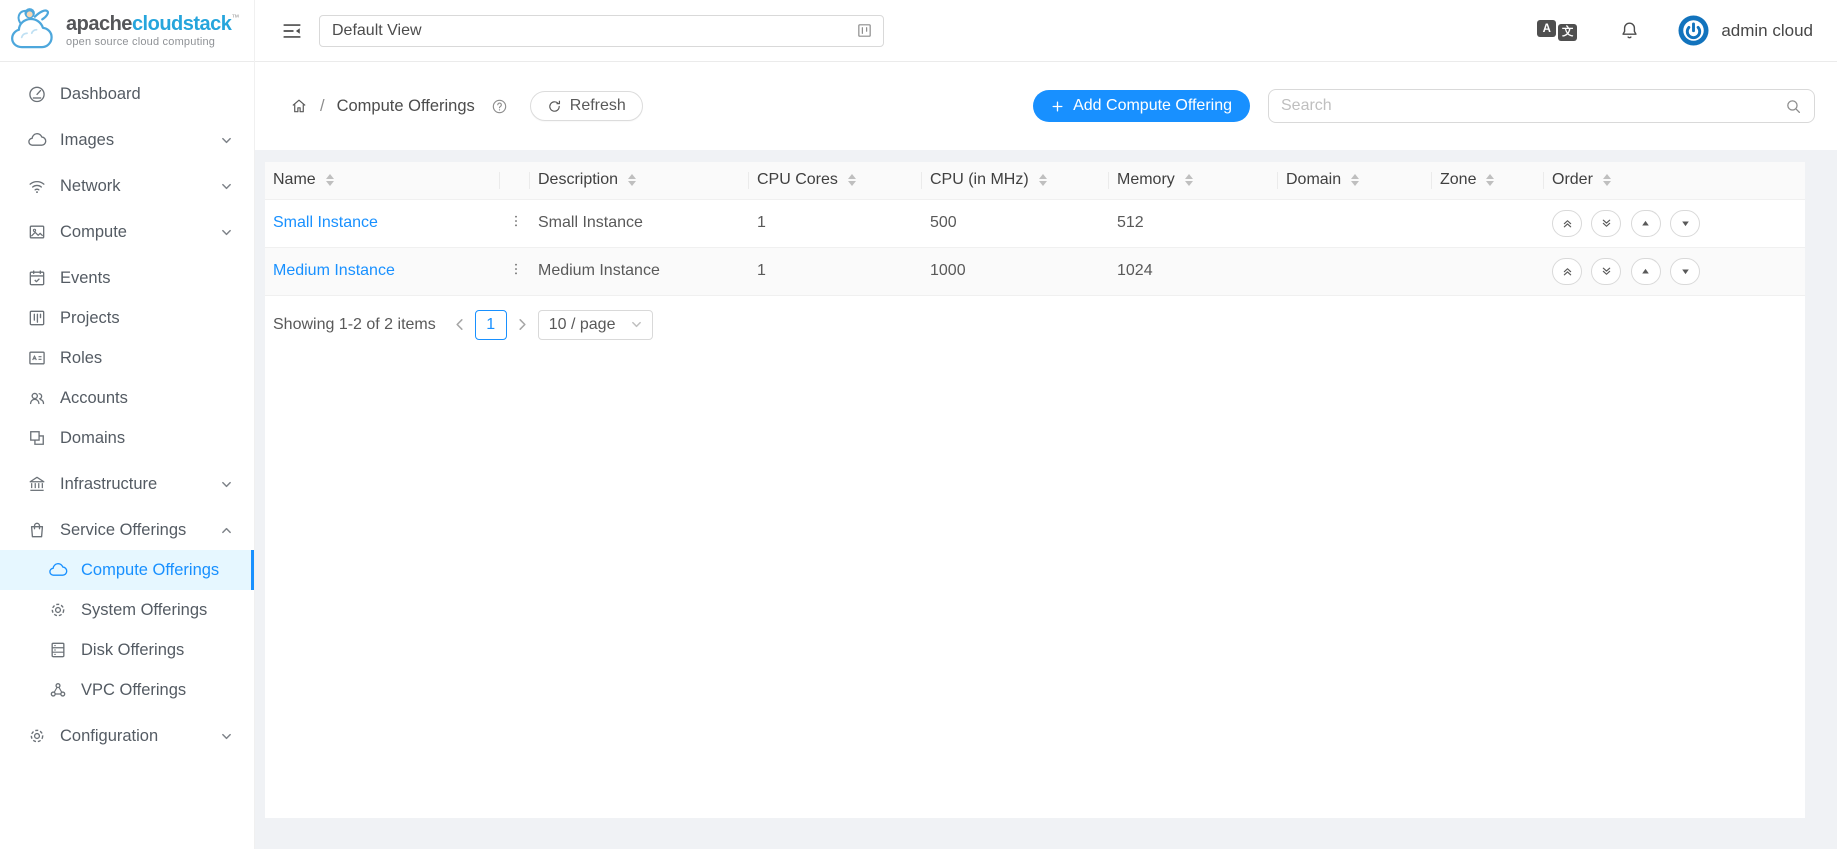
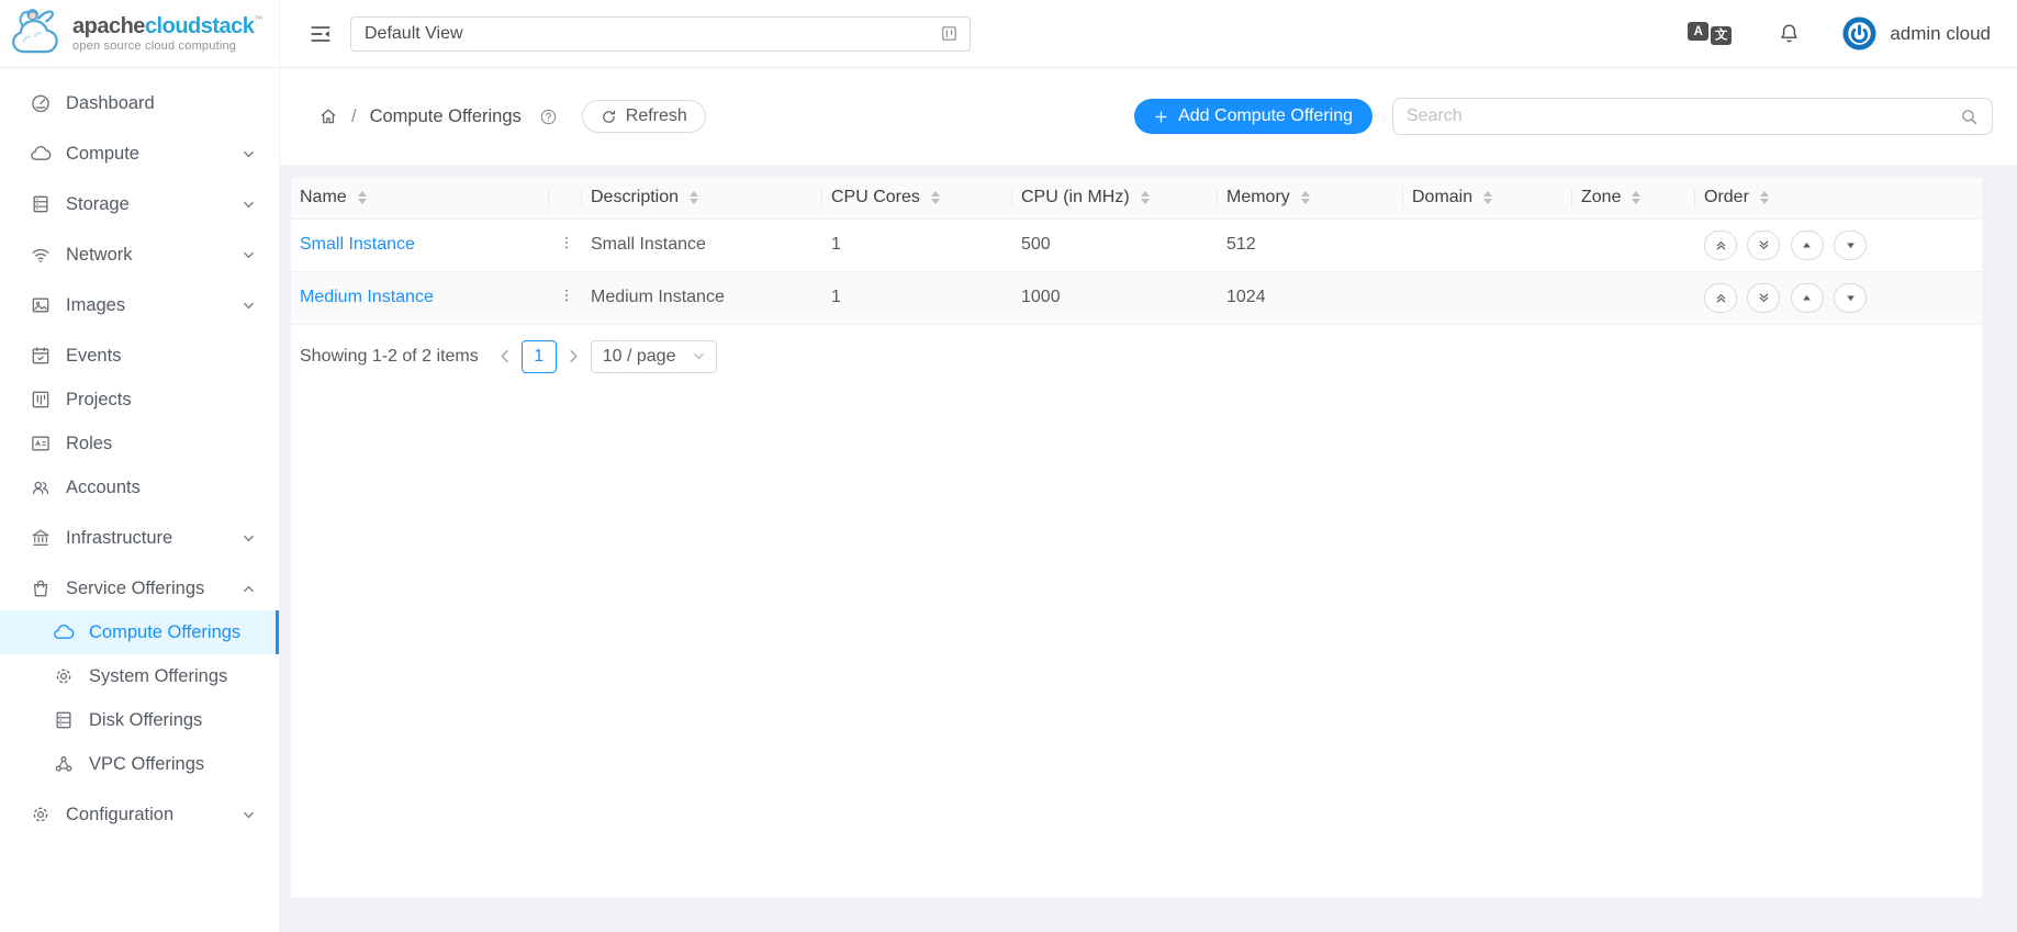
  apachecloudstack™
  open source cloud computing
  Dashboard
- Images
+ Compute
+ Storage
  Network
- Compute
+ Images
  Events
  Projects
  Roles
  Accounts
- Domains
  Infrastructure
  Service Offerings
  Compute Offerings
  System Offerings
  Disk Offerings
  VPC Offerings
  Configuration
  Default View
  A
  文
  admin cloud
  /
  Compute Offerings
  Refresh
  Add Compute Offering
  Search
  Name		Description	CPU Cores	CPU (in MHz)	Memory	Domain	Zone	Order
  Small Instance		Small Instance	1	500	512
  Medium Instance		Medium Instance	1	1000	1024
  Showing 1-2 of 2 items
  1
  10 / page
